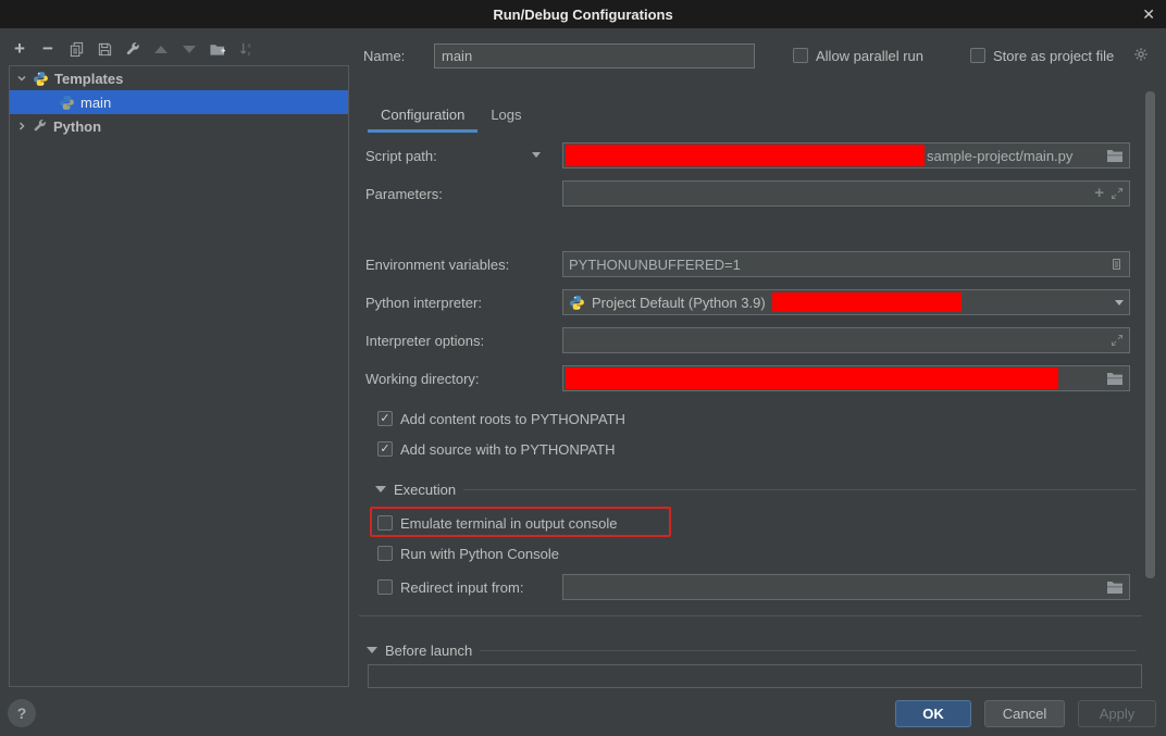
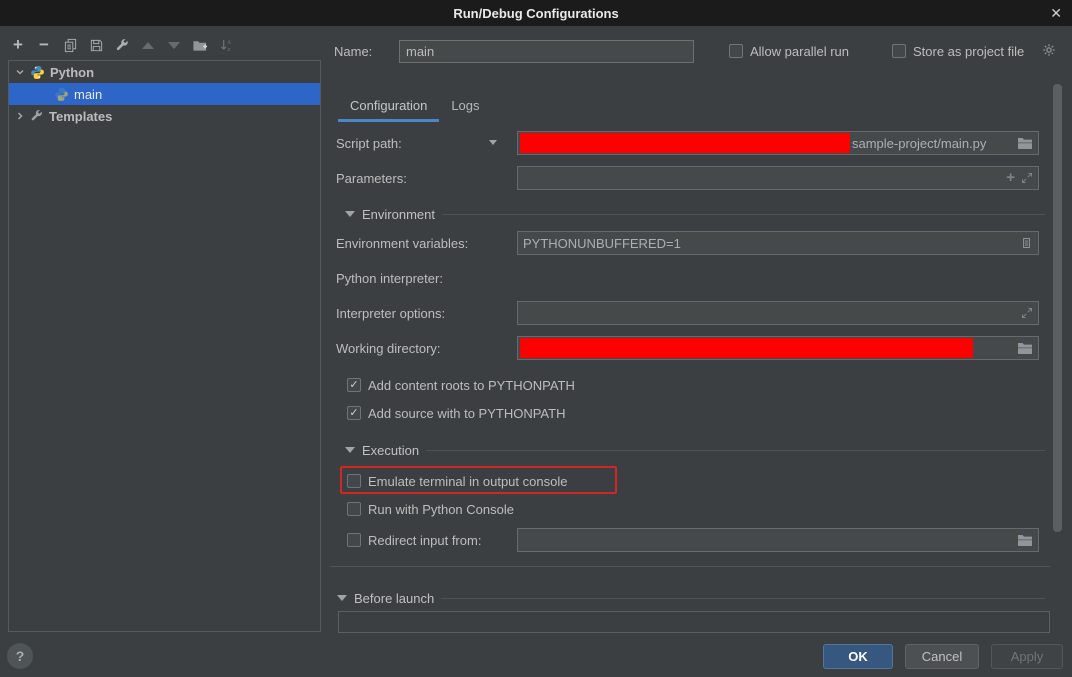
  Run/Debug Configurations
  ✕
  +
  −
- Templates
+ Python
  main
- Python
+ Templates
  Name:
  main
  Allow parallel run
  Store as project file
  Configuration
  Logs
  Script path:
  sample-project/main.py
  Parameters:
  +
+ Environment
  Environment variables:
  PYTHONUNBUFFERED=1
  Python interpreter:
- Project Default (Python 3.9)
  Interpreter options:
  Working directory:
  Add content roots to PYTHONPATH
  Add source with to PYTHONPATH
  Execution
  Emulate terminal in output console
  Run with Python Console
  Redirect input from:
  Before launch
  ?
  OK
  Cancel
  Apply
